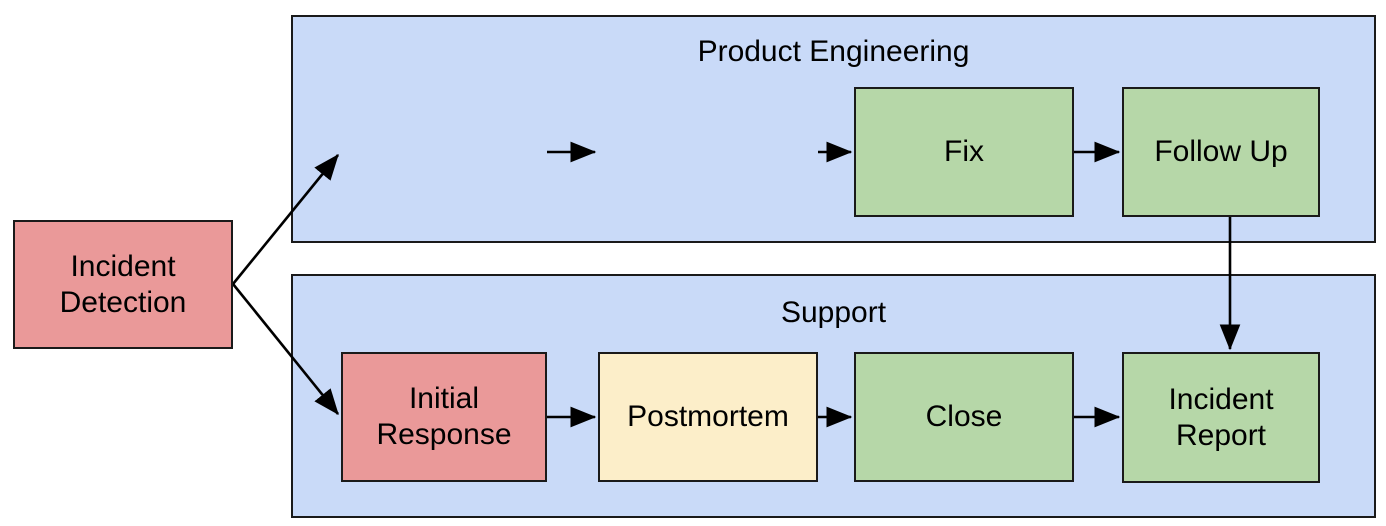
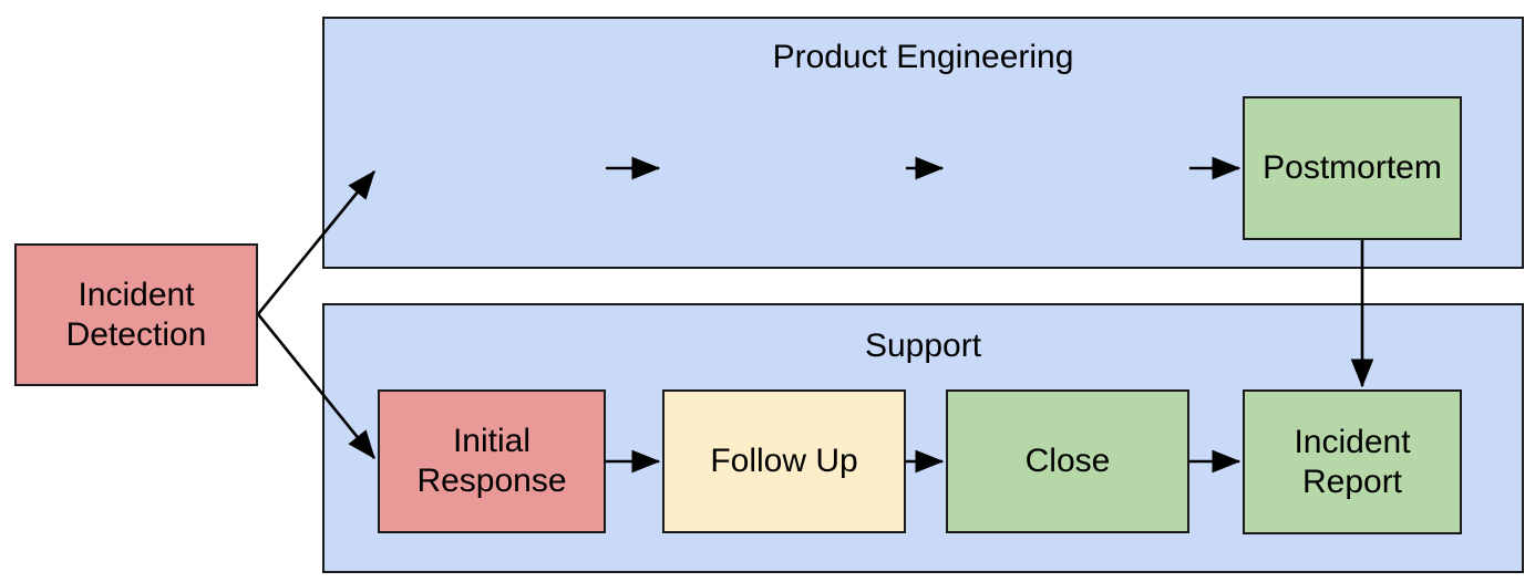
  Product Engineering
  Support
  Incident
  Detection
- Fix
- Follow Up
+ Postmortem
  Initial
  Response
- Postmortem
+ Follow Up
  Close
  Incident
  Report
